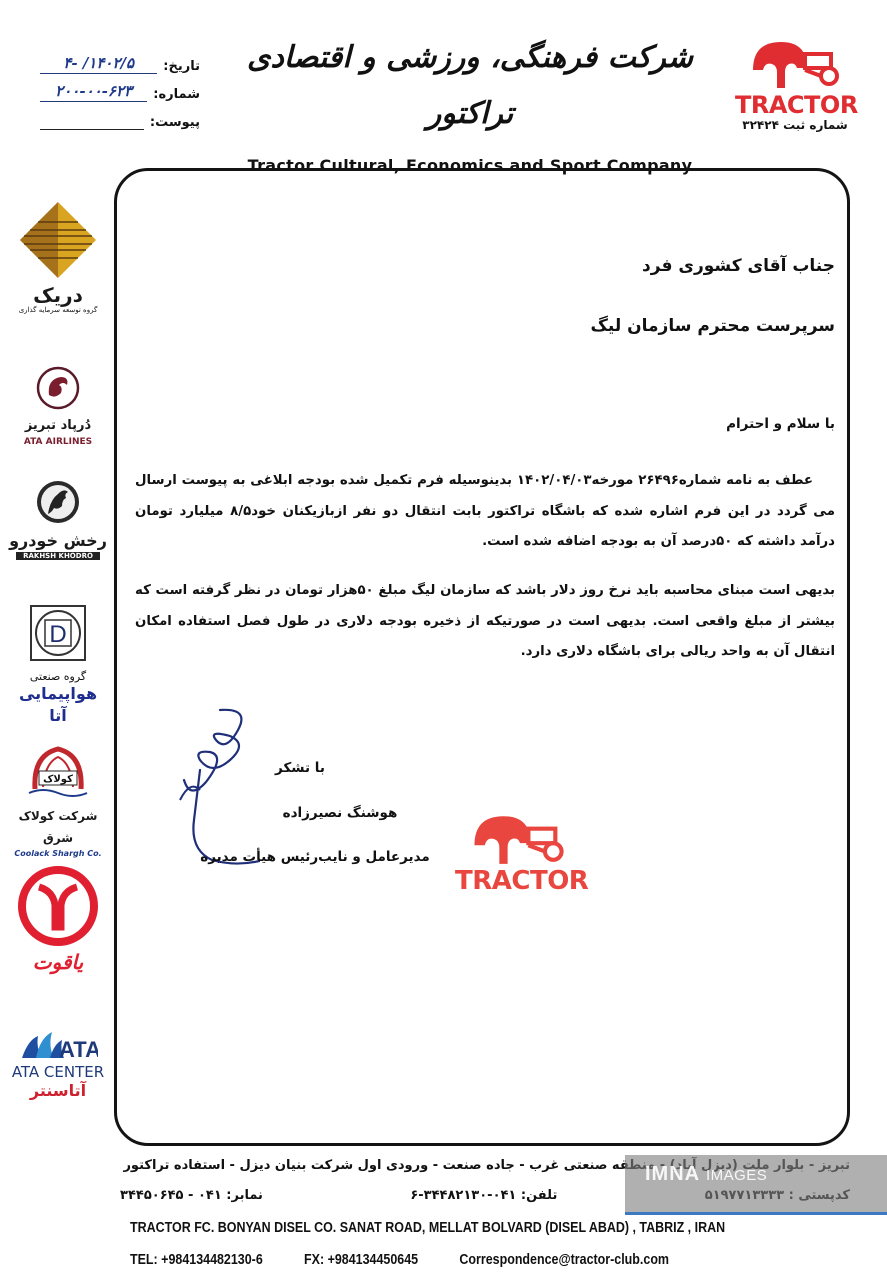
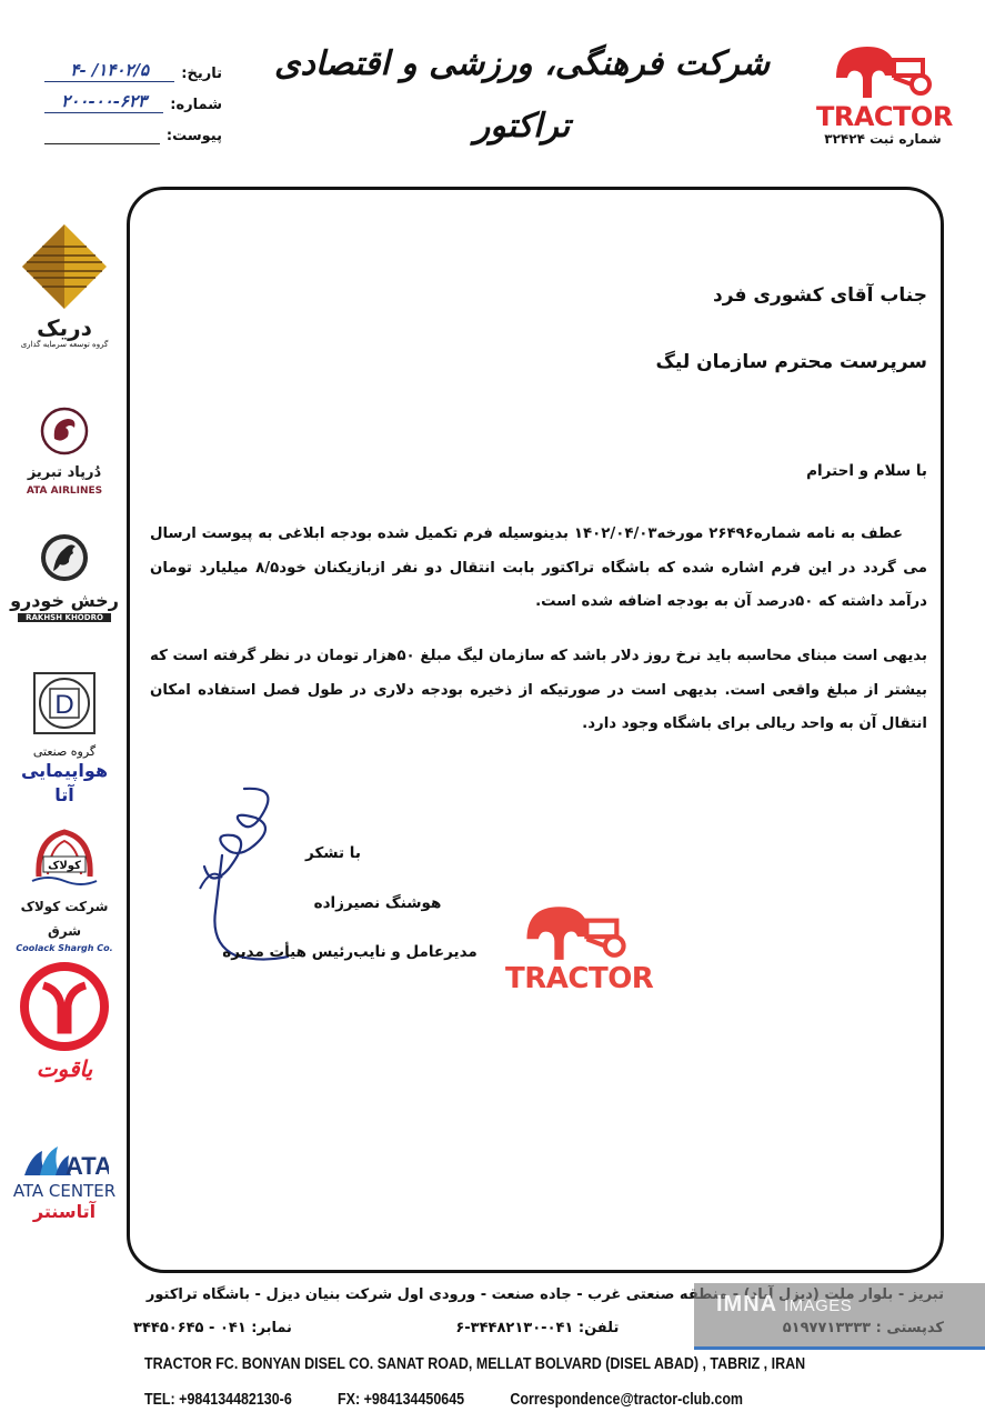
  تاریخ:
  ۱۴۰۲/۵/ -۴
  شماره:
  ۲۰۰-۰۰-۶۲۳
  پیوست:
  شرکت فرهنگی، ورزشی و اقتصادی تراکتور
- Tractor Cultural, Economics and Sport Company
  TRACTOR
  شماره ثبت ۳۲۴۲۴
  دریک
  گروه توسعه سرمایه گذاری
  دُرپاد تبریز
  ATA AIRLINES
  رخش خودرو
  RAKHSH KHODRO
  D
  گروه صنعتی
  هواپیمایی آتا
  کولاک
  شرکت کولاک شرق
  Coolack Shargh Co.
  یاقوت
  ATA
  ATA CENTER
  آتاسنتر
  جناب آقای کشوری فرد
  سرپرست محترم سازمان لیگ
  با سلام و احترام
  عطف به نامه شماره۲۶۴۹۶ مورخه۱۴۰۲/۰۴/۰۳ بدینوسیله فرم تکمیل شده بودجه ابلاغی به پیوست ارسال می گردد در این فرم اشاره شده که باشگاه تراکتور بابت انتقال دو نفر ازبازیکنان خود۸/۵ میلیارد تومان درآمد داشته که ۵۰درصد آن به بودجه اضافه شده است.
- بدیهی است مبنای محاسبه باید نرخ روز دلار باشد که سازمان لیگ مبلغ ۵۰هزار تومان در نظر گرفته است که بیشتر از مبلغ واقعی است. بدیهی است در صورتیکه از ذخیره بودجه دلاری در طول فصل استفاده امکان انتقال آن به واحد ریالی برای باشگاه دلاری دارد.
+ بدیهی است مبنای محاسبه باید نرخ روز دلار باشد که سازمان لیگ مبلغ ۵۰هزار تومان در نظر گرفته است که بیشتر از مبلغ واقعی است. بدیهی است در صورتیکه از ذخیره بودجه دلاری در طول فصل استفاده امکان انتقال آن به واحد ریالی برای باشگاه وجود دارد.
  با تشکر
  هوشنگ نصیرزاده
  مدیرعامل و نایب‌رئیس هیأت مدیره
  TRACTOR
- تبریز - بلوار ملت (دیزل آباد) - منطقه صنعتی غرب - جاده صنعت - ورودی اول شرکت بنیان دیزل - استفاده تراکتور
+ تبریز - بلوار ملت (دیزل آباد) - منطقه صنعتی غرب - جاده صنعت - ورودی اول شرکت بنیان دیزل - باشگاه تراکتور
  کدپستی : ۵۱۹۷۷۱۳۳۳۳
  تلفن: ۰۴۱-۳۴۴۸۲۱۳۰-۶
  نمابر: ۰۴۱ - ۳۴۴۵۰۶۴۵
  TRACTOR FC. BONYAN DISEL CO. SANAT ROAD, MELLAT BOLVARD (DISEL ABAD) , TABRIZ , IRAN
  TEL: +984134482130-6
  FX: +984134450645
  Correspondence@tractor-club.com
  IMNA IMAGES
